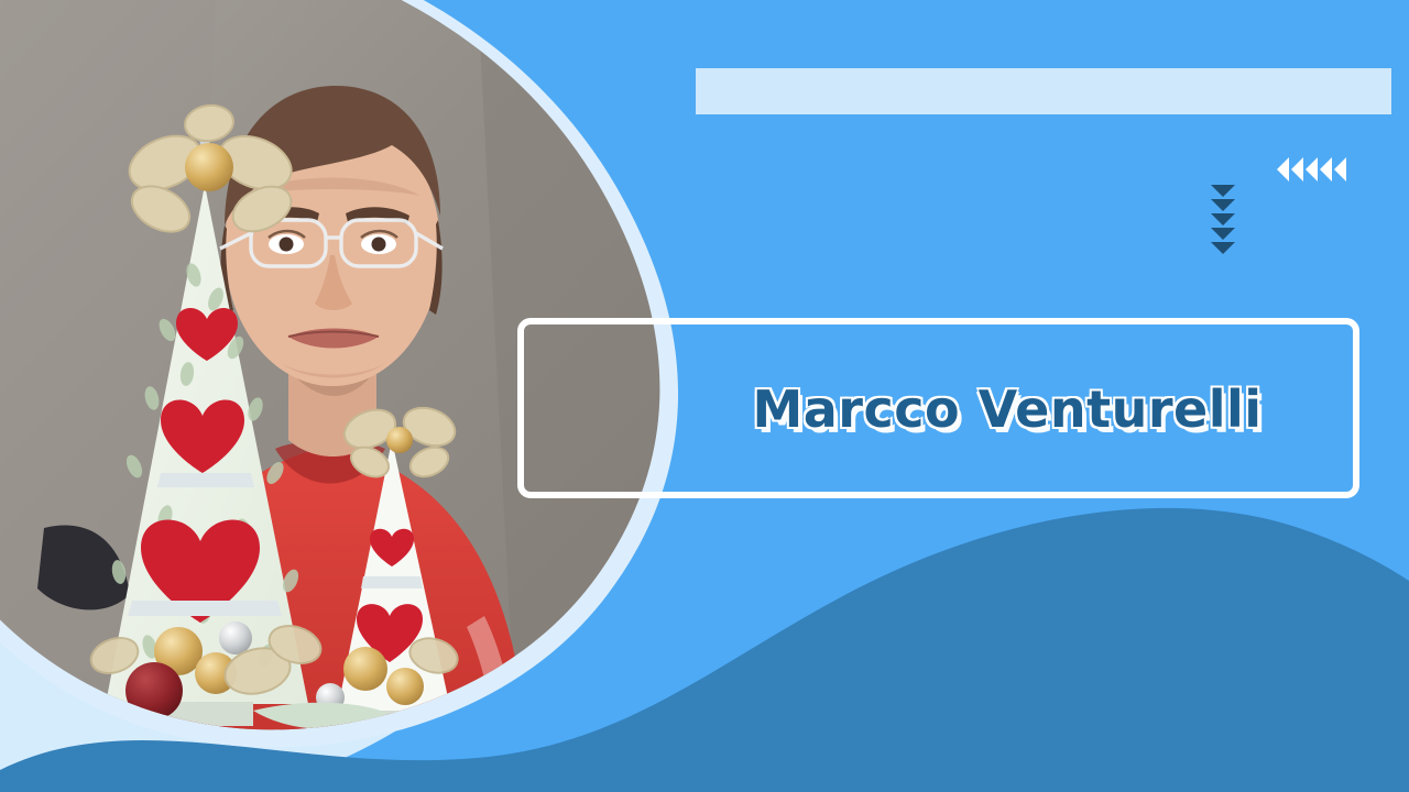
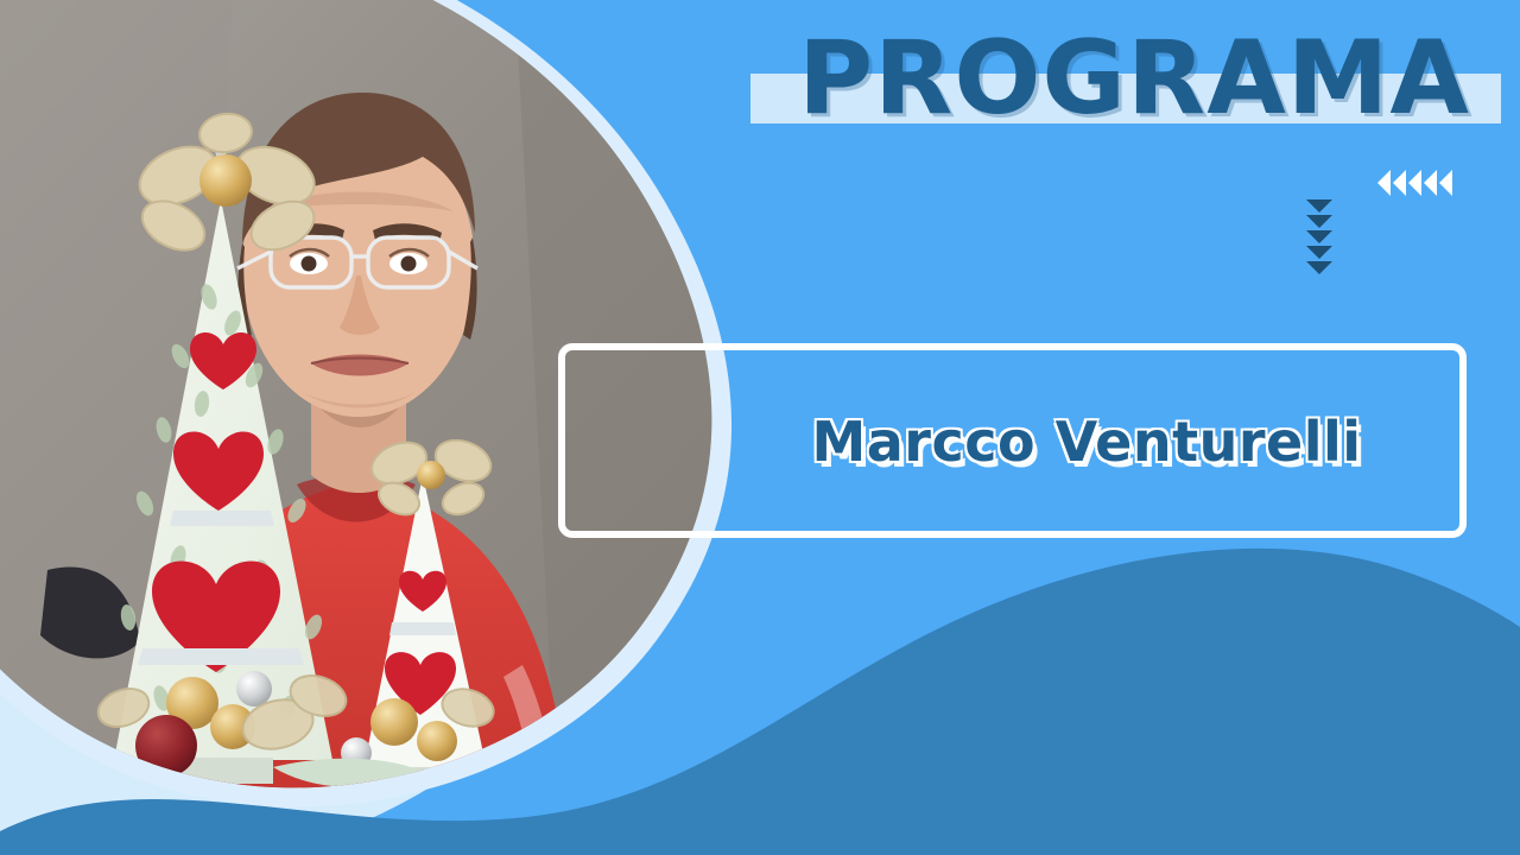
+ PROGRAMA
  Marcco Venturelli
